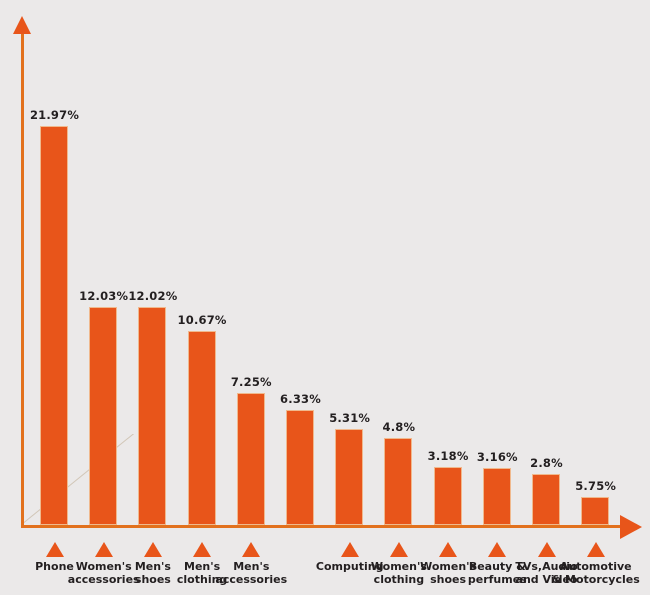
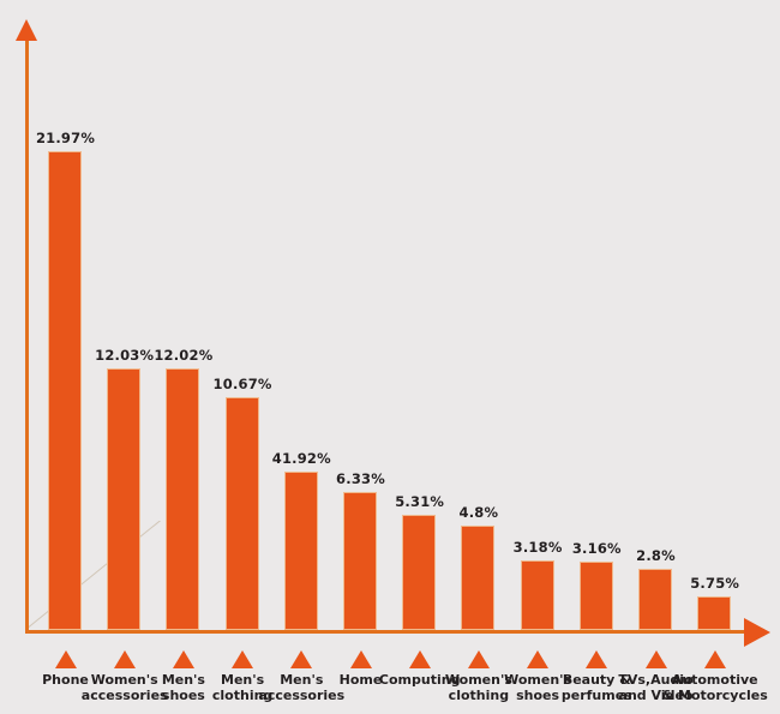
  21.97%
  12.03%
  12.02%
  10.67%
- 7.25%
+ 41.92%
  6.33%
  5.31%
  4.8%
  3.18%
  3.16%
  2.8%
  5.75%
  Phone
  Women's
  accessories
  Men's
  shoes
  Men's
  clothing
  Men's
  accessories
+ Home
  Computing
  Women's
  clothing
  Women's
  shoes
  Beauty &
  perfumes
  TVs,Audio
  and Video
  Automotive
  & Motorcycles
